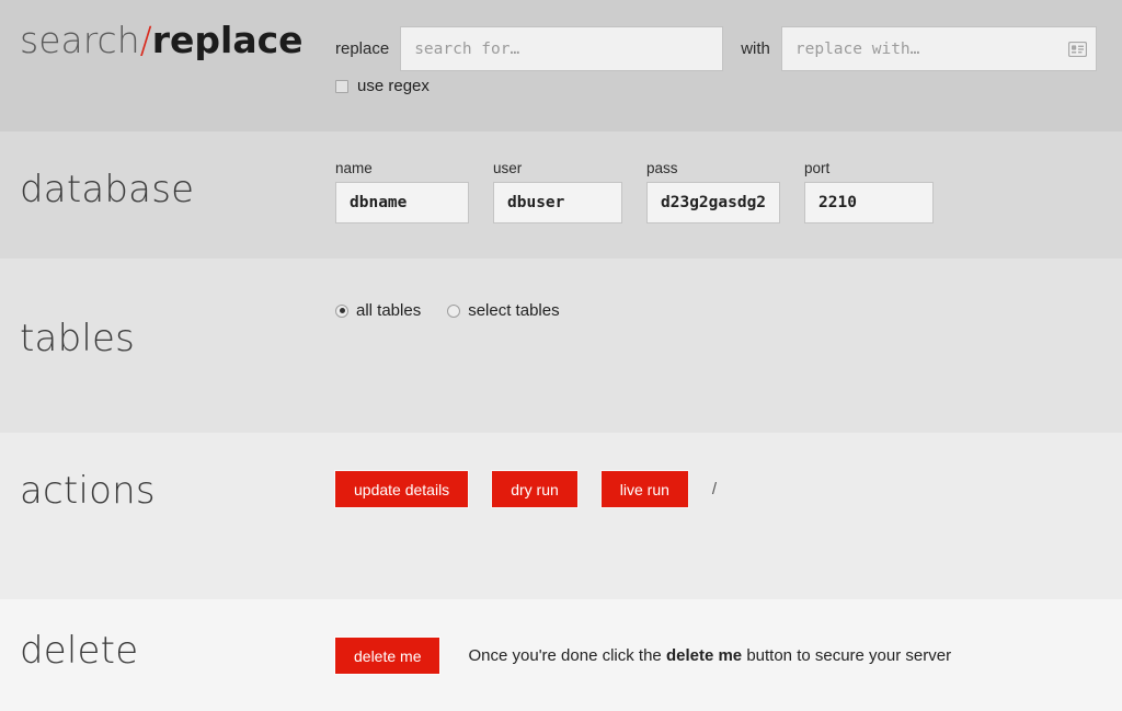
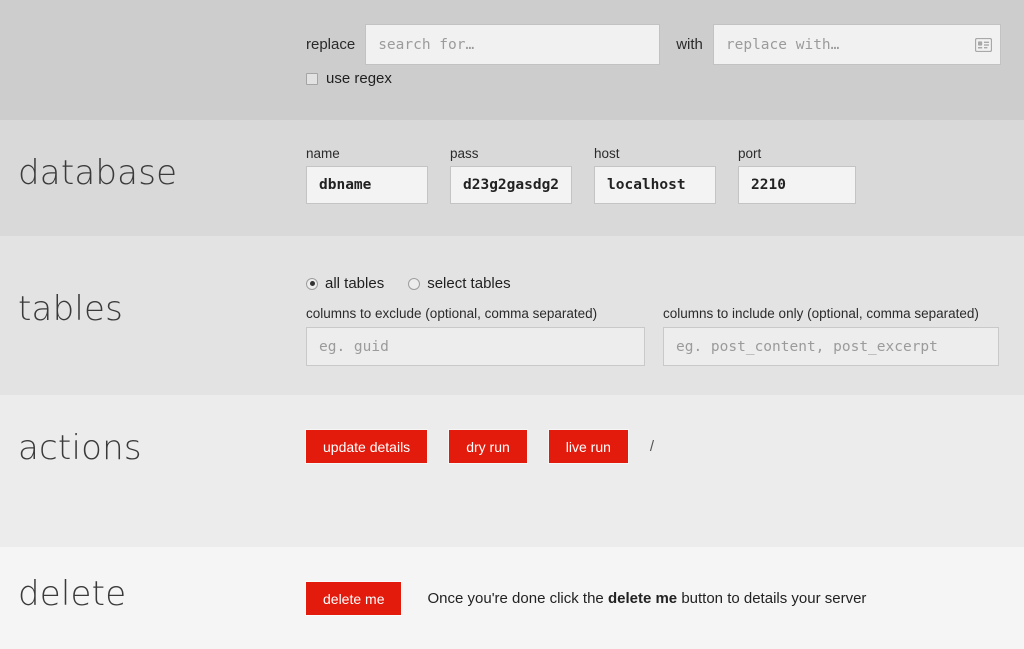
- search/replace
  replace
  search for…
  with
  replace with…
  use regex
  database
  name
  dbname
- user
- dbuser
  pass
  d23g2gasdg2
+ host
+ localhost
  port
  2210
  tables
  all tables
  select tables
+ columns to exclude (optional, comma separated)
+ eg. guid
+ columns to include only (optional, comma separated)
+ eg. post_content, post_excerpt
  actions
  update details
  dry run
  live run
  /
  delete
  delete me
- Once you're done click the delete me button to secure your server
+ Once you're done click the delete me button to details your server
